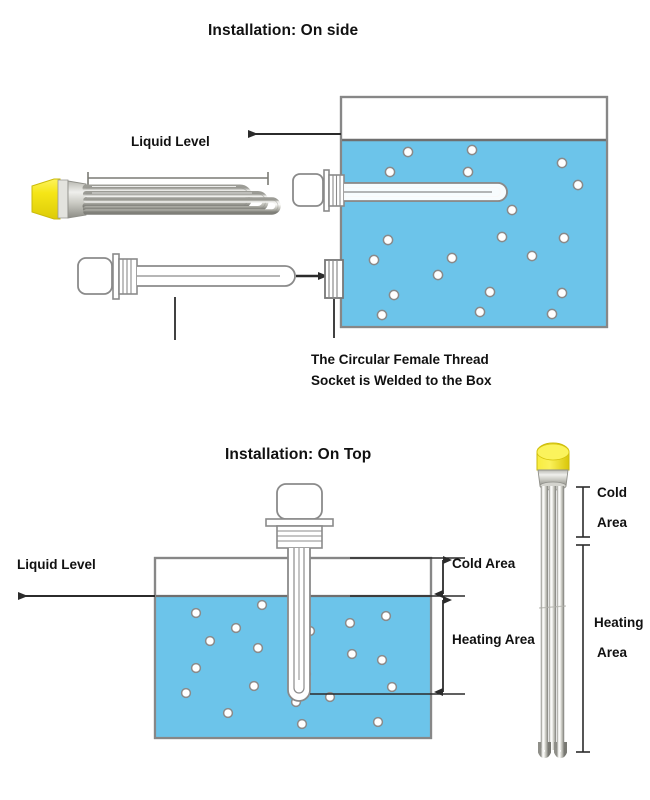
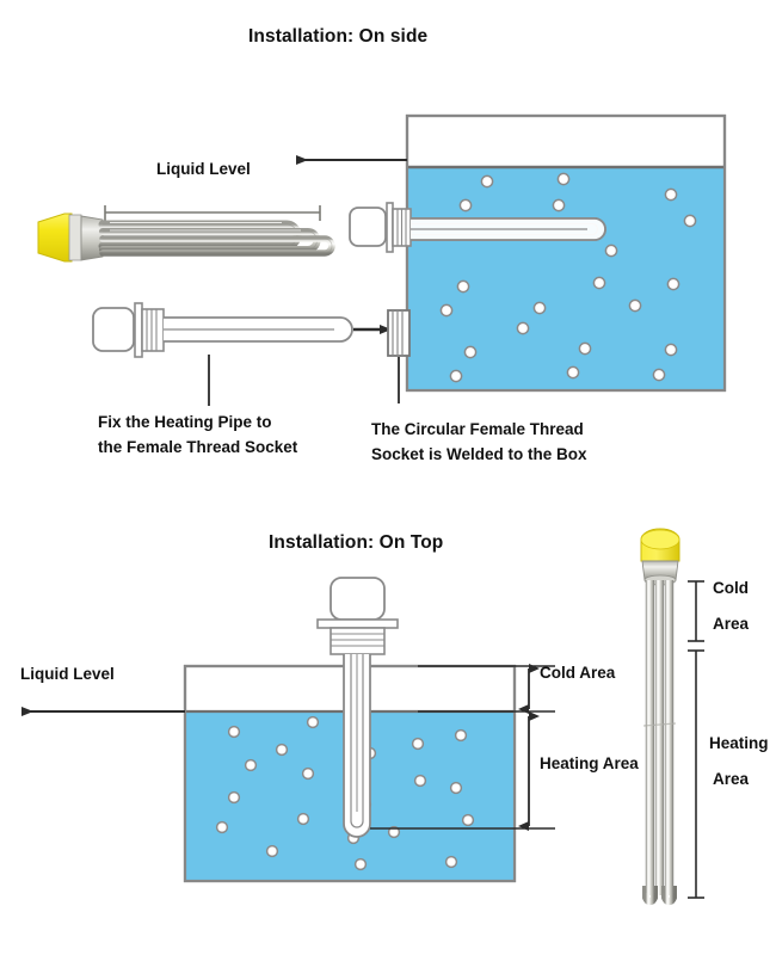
  Installation: On side
  Liquid Level
+ Fix the Heating Pipe to
+ the Female Thread Socket
  The Circular Female Thread
  Socket is Welded to the Box
  Installation: On Top
  Liquid Level
  Cold Area
  Heating Area
  Cold
  Area
  Heating
  Area
